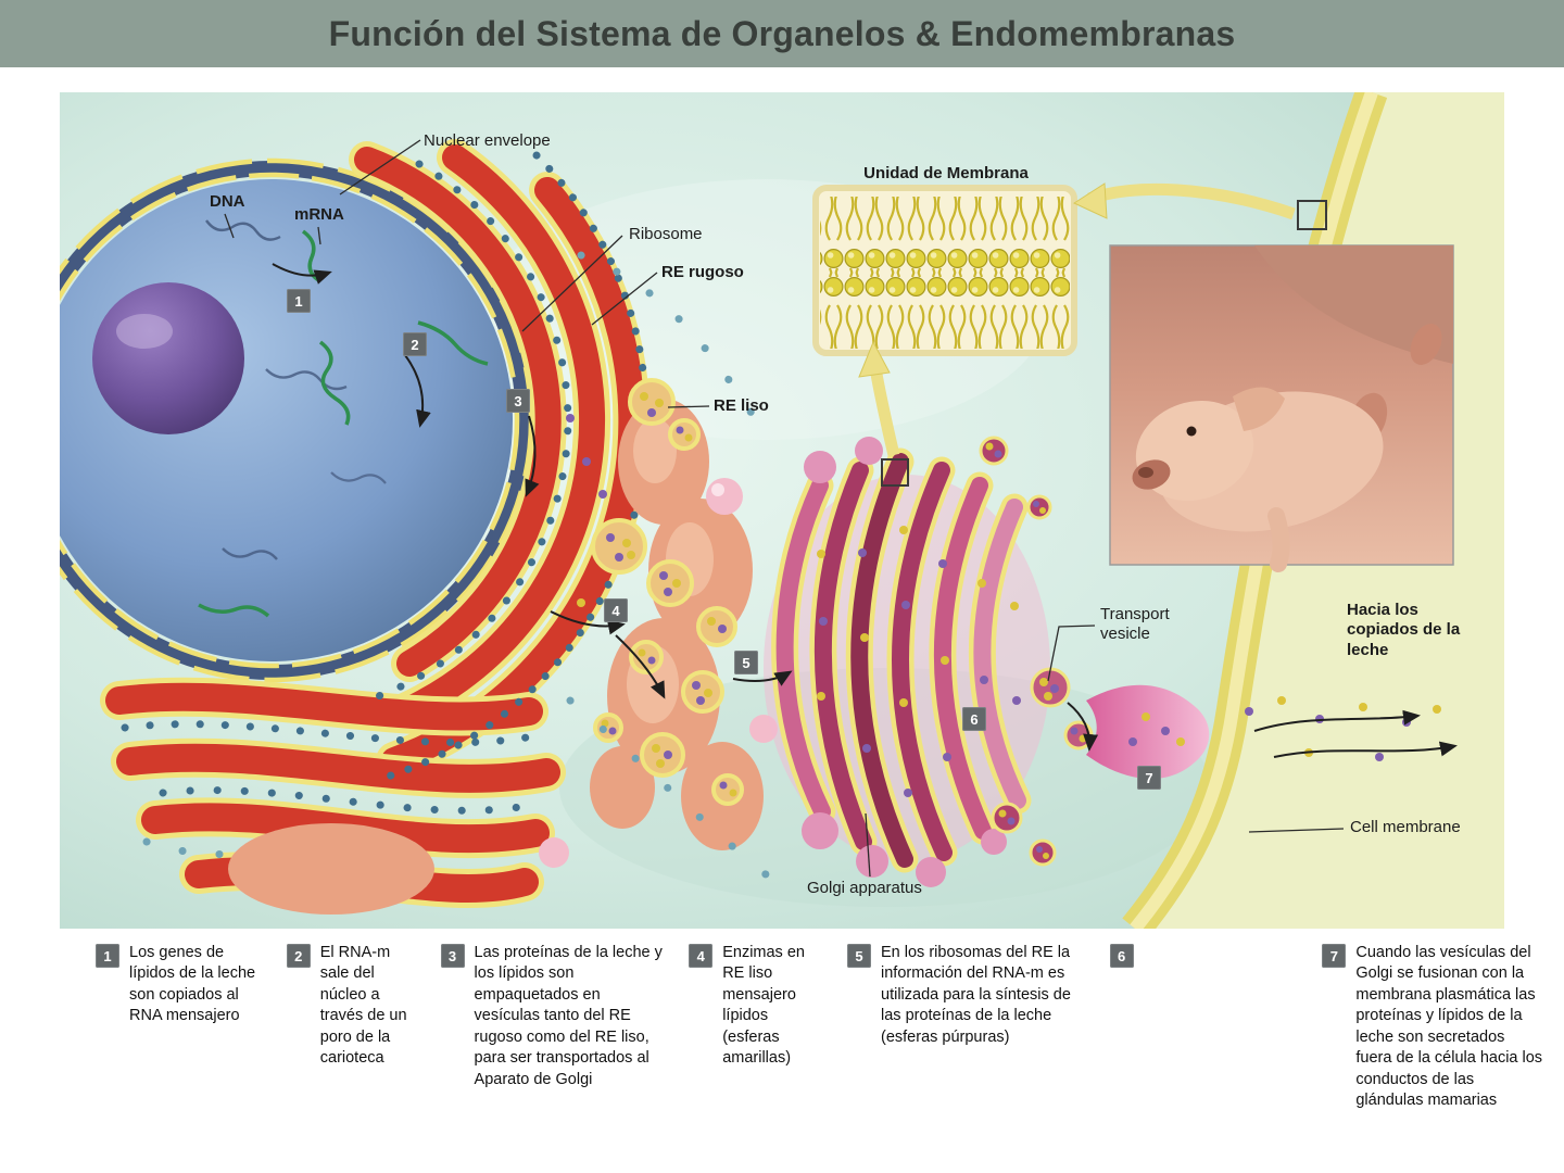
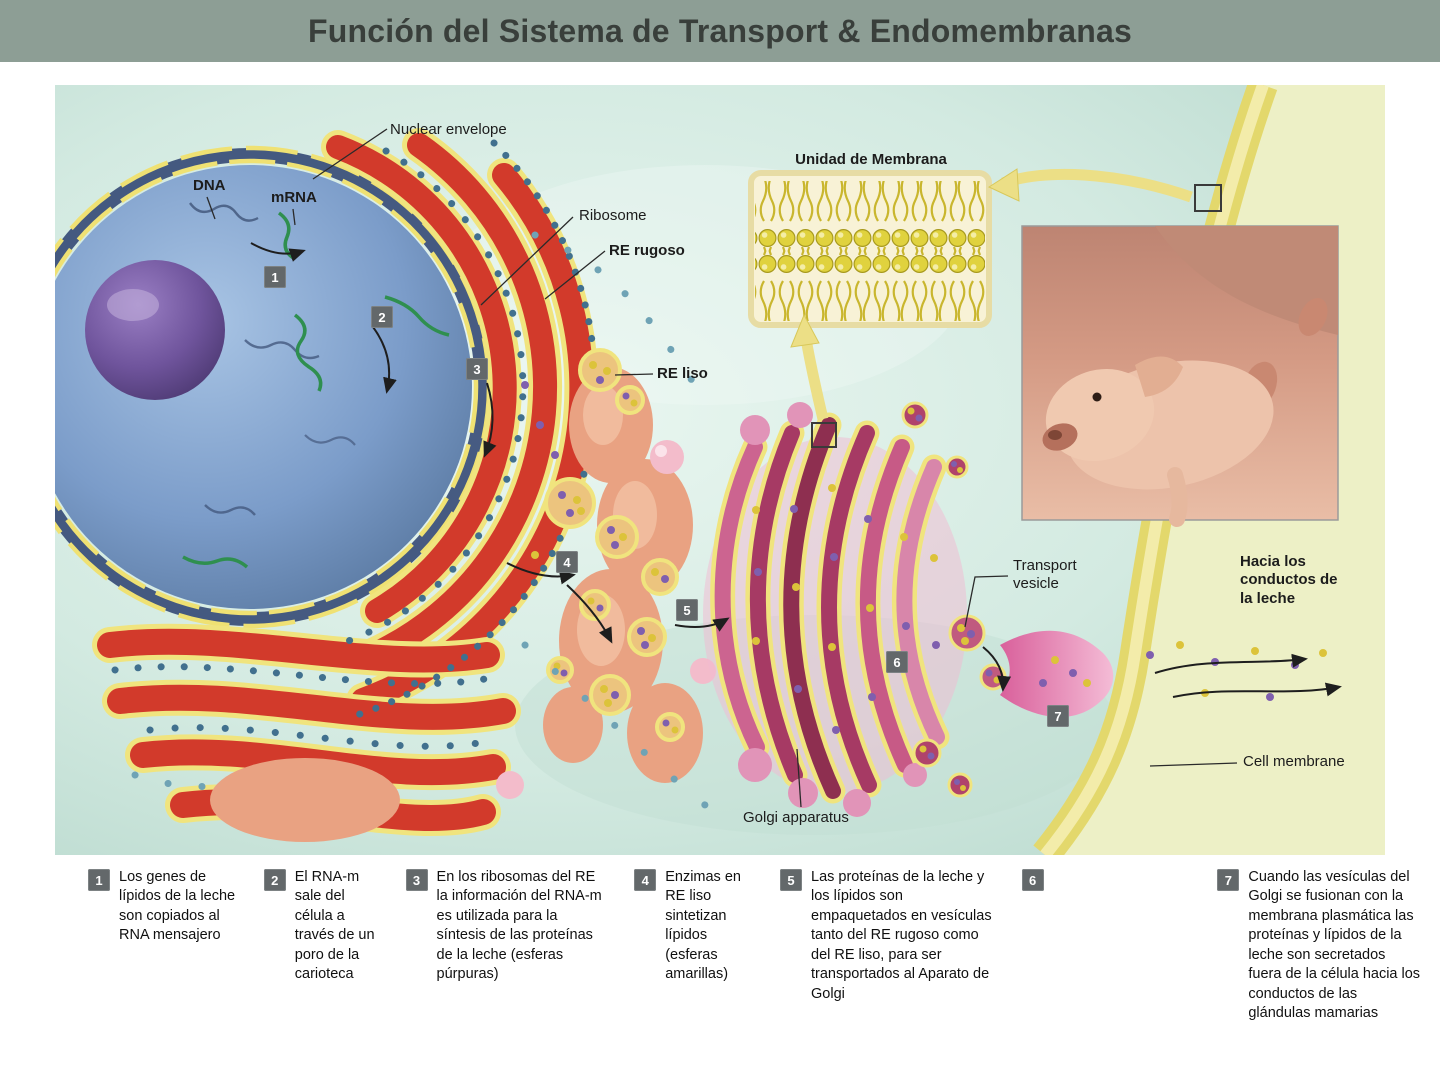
- Función del Sistema de Organelos & Endomembranas
+ Función del Sistema de Transport & Endomembranas
  Nuclear envelope
  DNA
  mRNA
  Ribosome
  RE rugoso
  RE liso
  Unidad de Membrana
  Transport vesicle
- Hacia los copiados de la leche
+ Hacia los conductos de la leche
  Cell membrane
  Golgi apparatus
  1
  2
  3
  4
  5
  6
  7
  1
  Los genes de lípidos de la leche son copiados al RNA mensajero
  2
- El RNA-m sale del núcleo a través de un poro de la carioteca
+ El RNA-m sale del célula a través de un poro de la carioteca
  3
- Las proteínas de la leche y los lípidos son empaquetados en vesículas tanto del RE rugoso como del RE liso, para ser transportados al Aparato de Golgi
+ En los ribosomas del RE la información del RNA-m es utilizada para la síntesis de las proteínas de la leche (esferas púrpuras)
  4
- Enzimas en RE liso mensajero lípidos (esferas amarillas)
+ Enzimas en RE liso sintetizan lípidos (esferas amarillas)
  5
- En los ribosomas del RE la información del RNA-m es utilizada para la síntesis de las proteínas de la leche (esferas púrpuras)
+ Las proteínas de la leche y los lípidos son empaquetados en vesículas tanto del RE rugoso como del RE liso, para ser transportados al Aparato de Golgi
  6
  7
  Cuando las vesículas del Golgi se fusionan con la membrana plasmática las proteínas y lípidos de la leche son secretados fuera de la célula hacia los conductos de las glándulas mamarias
